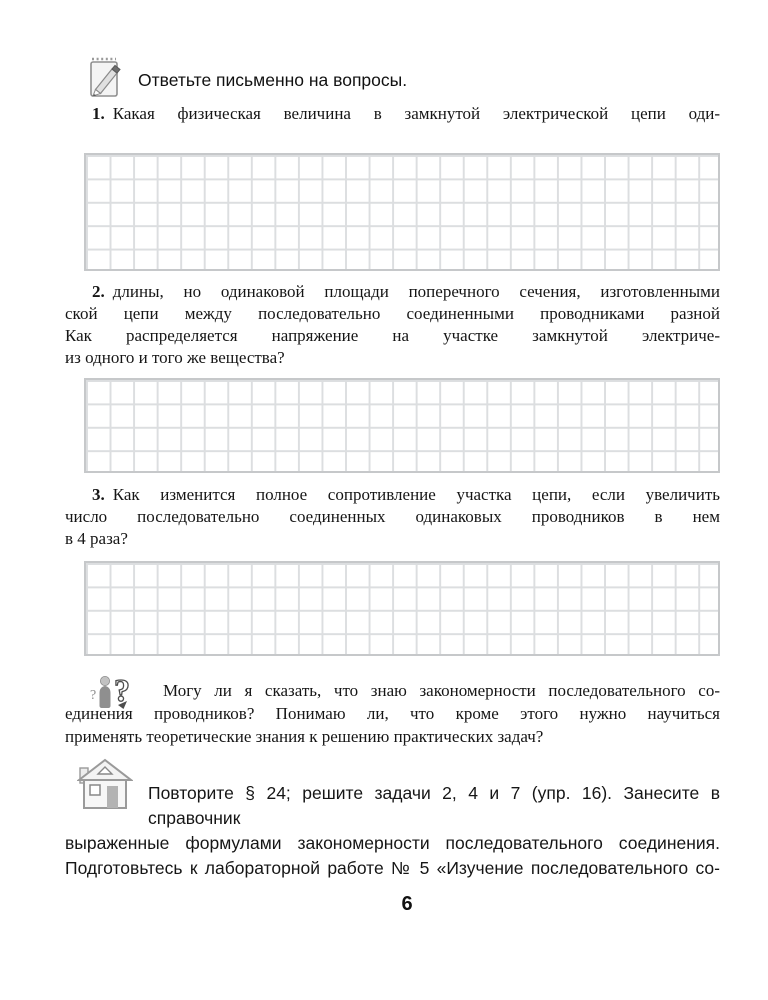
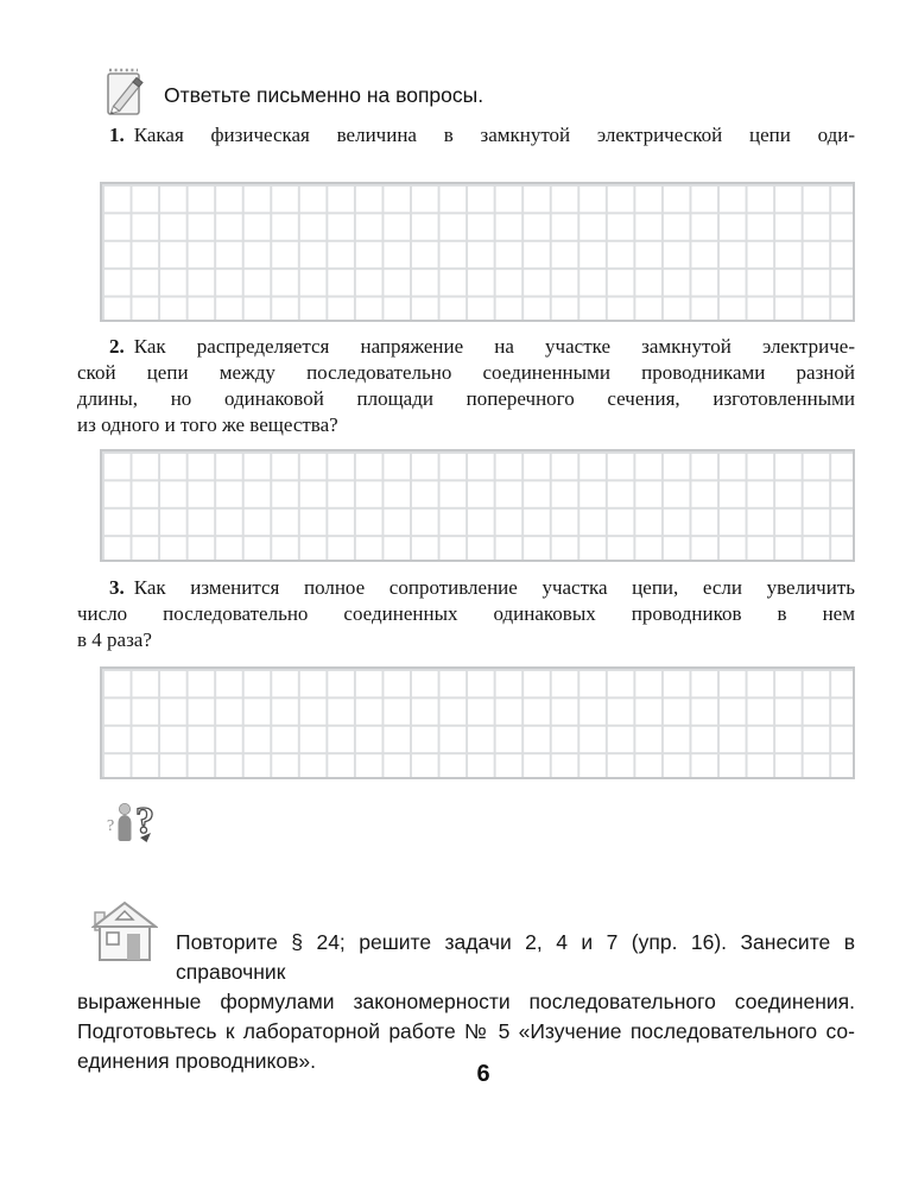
  Ответьте письменно на вопросы.
  1. Какая физическая величина в замкнутой электрической цепи оди-
- 2. длины, но одинаковой площади поперечного сечения, изготовленными
+ 2. Как распределяется напряжение на участке замкнутой электриче-
  ской цепи между последовательно соединенными проводниками разной
- Как распределяется напряжение на участке замкнутой электриче-
+ длины, но одинаковой площади поперечного сечения, изготовленными
  из одного и того же вещества?
  3. Как изменится полное сопротивление участка цепи, если увеличить
  число последовательно соединенных одинаковых проводников в нем
  в 4 раза?
  ?
  ?
- Могу ли я сказать, что знаю закономерности последовательного со-
- единения проводников? Понимаю ли, что кроме этого нужно научиться
- применять теоретические знания к решению практических задач?
  Повторите § 24; решите задачи 2, 4 и 7 (упр. 16). Занесите в справочник
  выраженные формулами закономерности последовательного соединения.
  Подготовьтесь к лабораторной работе № 5 «Изучение последовательного со-
+ единения проводников».
  6
